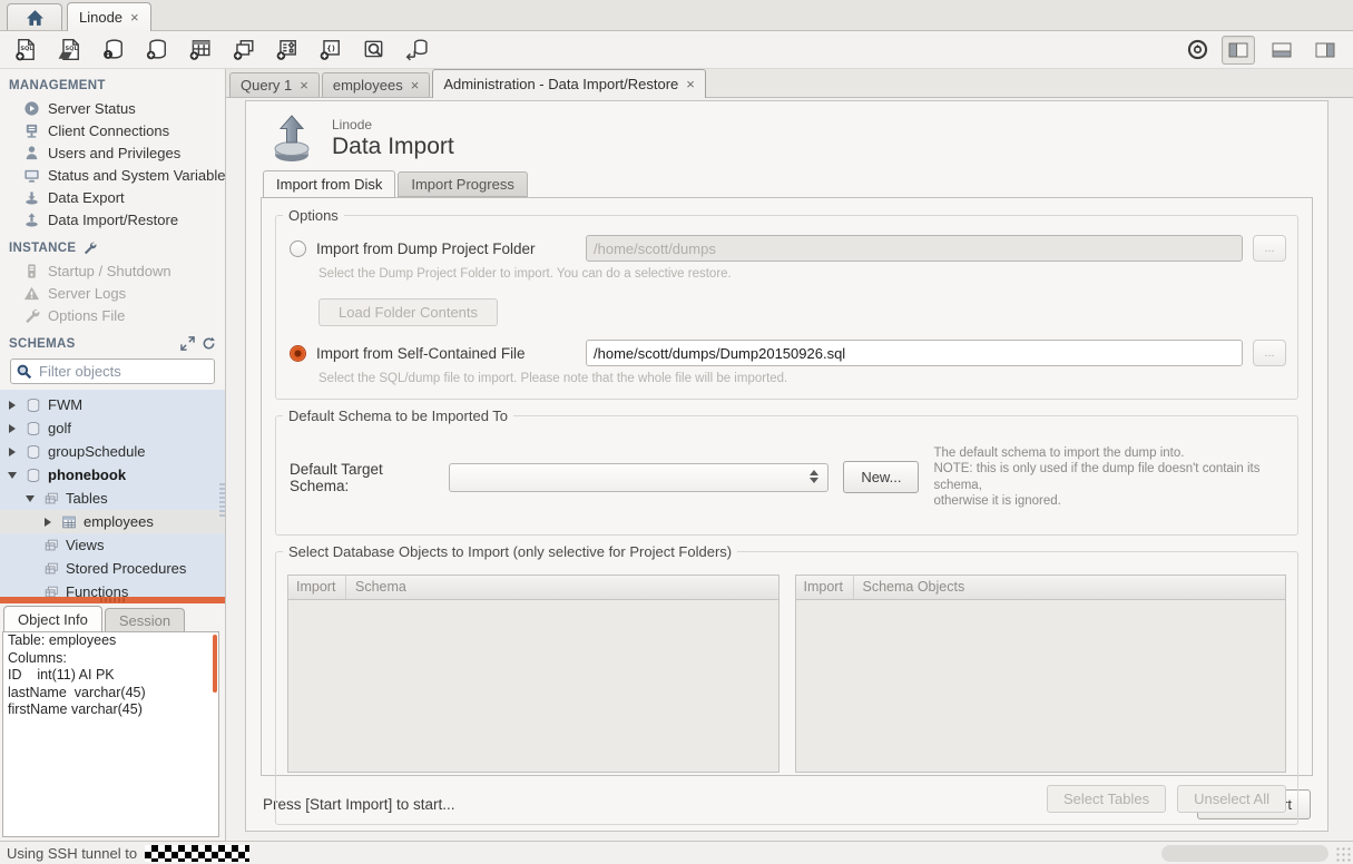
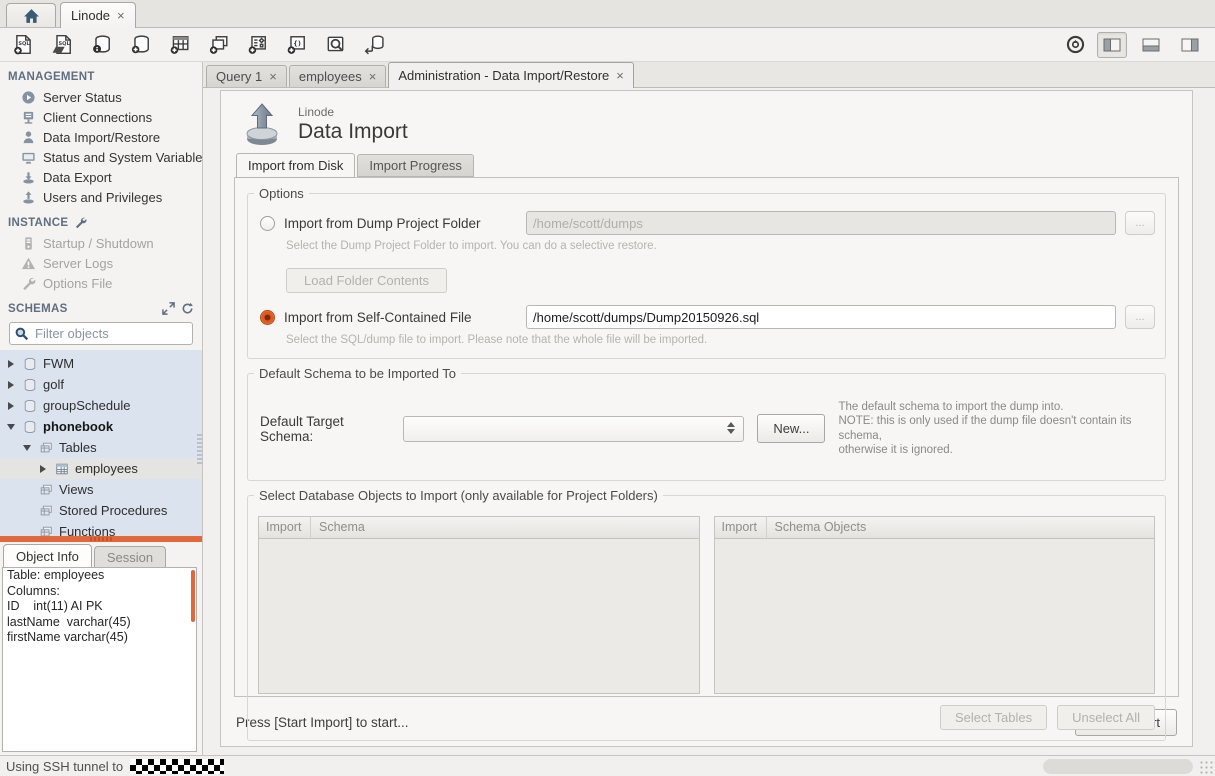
  Linode
  ×
  {)
  MANAGEMENT
  Server Status
  Client Connections
- Users and Privileges
+ Data Import/Restore
  Status and System Variable
  Data Export
- Data Import/Restore
+ Users and Privileges
  INSTANCE
  Startup / Shutdown
  Server Logs
  Options File
  SCHEMAS
  Filter objects
  FWM
  golf
  groupSchedule
  phonebook
  Tables
  employees
  Views
  Stored Procedures
  Functions
  Object Info
  Session
  Table: employees
  Columns:
  ID int(11) AI PK
  lastName varchar(45)
  firstName varchar(45)
  Query 1
  ×
  employees
  ×
  Administration - Data Import/Restore
  ×
  Linode
  Data Import
  Import from Disk
  Import Progress
  Options
  Import from Dump Project Folder
  /home/scott/dumps
  ...
  Select the Dump Project Folder to import. You can do a selective restore.
  Load Folder Contents
  Import from Self-Contained File
  /home/scott/dumps/Dump20150926.sql
  ...
  Select the SQL/dump file to import. Please note that the whole file will be imported.
  Default Schema to be Imported To
  Default Target Schema:
  New...
  The default schema to import the dump into.
  NOTE: this is only used if the dump file doesn't contain its schema,
  otherwise it is ignored.
- Select Database Objects to Import (only selective for Project Folders)
+ Select Database Objects to Import (only available for Project Folders)
  Import
  Schema
  Import
  Schema Objects
  Select Tables
  Unselect All
  Press [Start Import] to start...
  Using SSH tunnel to
